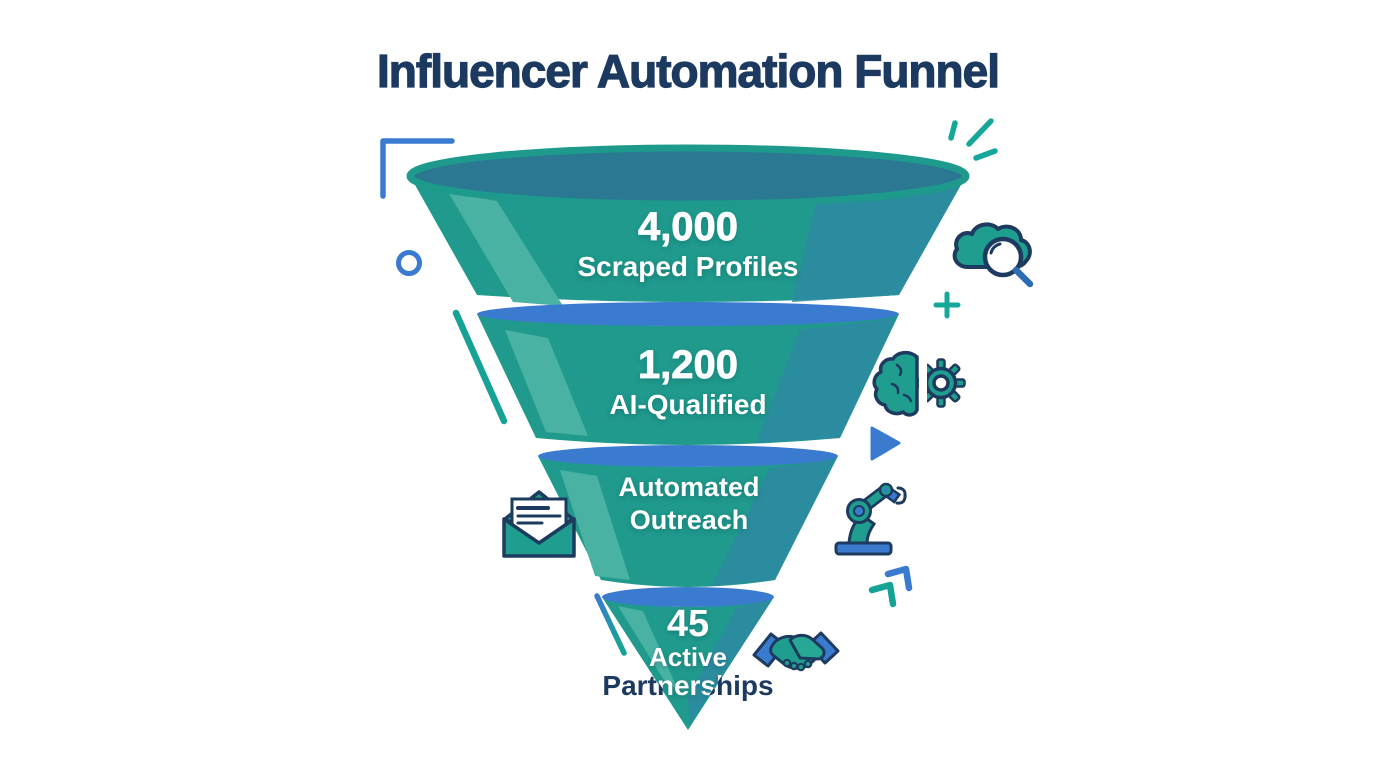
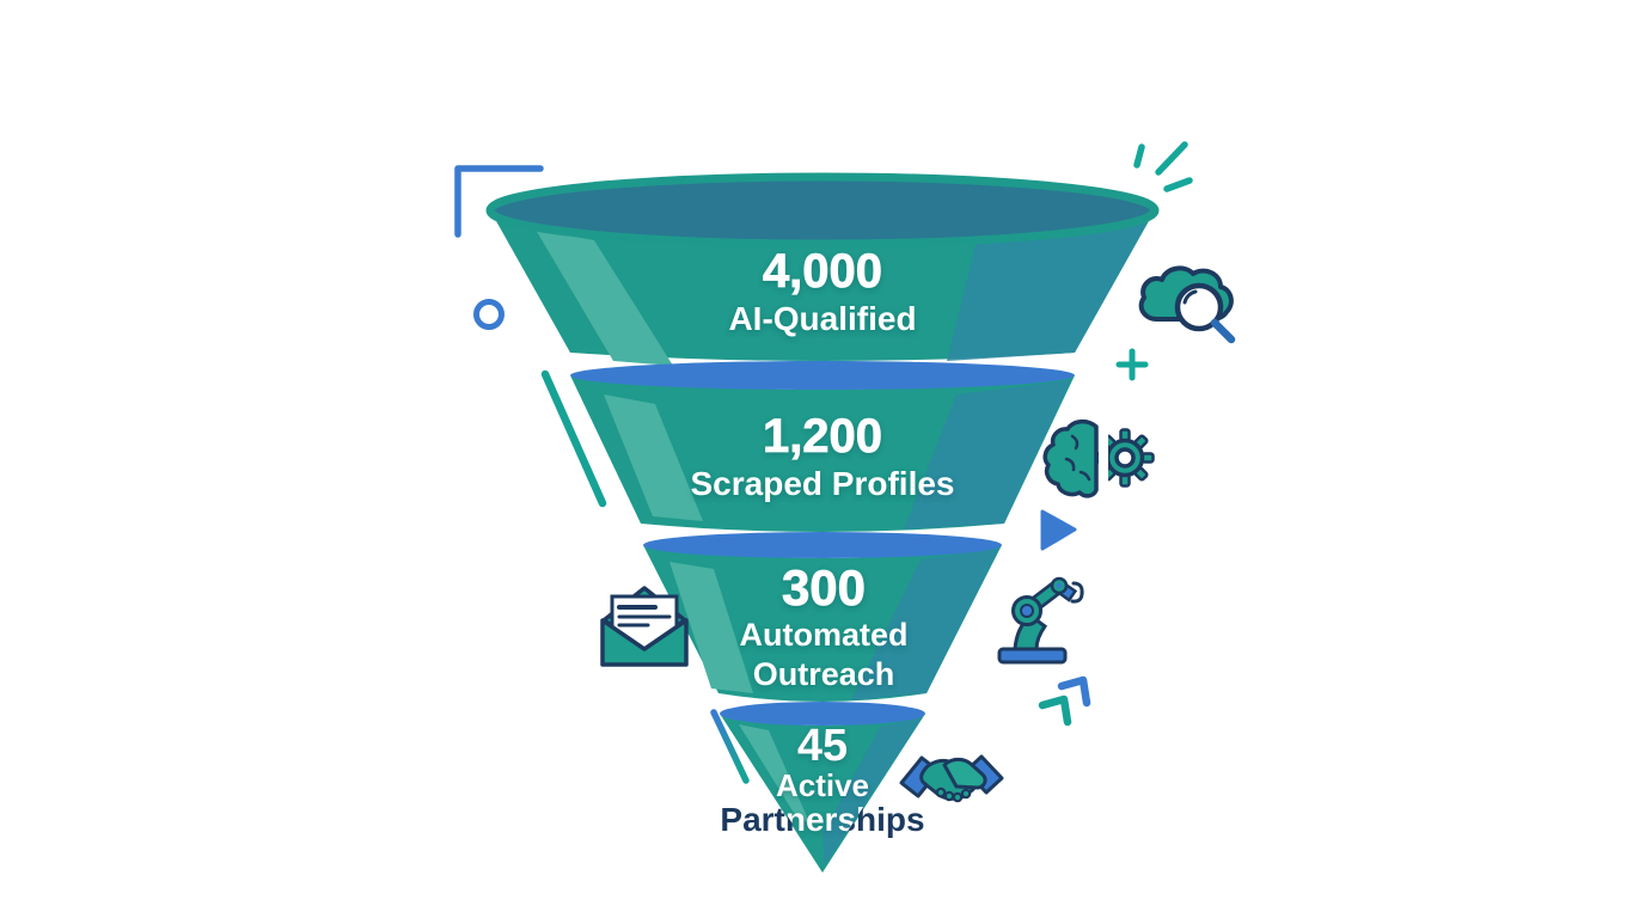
- Influencer Automation Funnel
  4,000
- Scraped Profiles
+ AI-Qualified
  1,200
- AI-Qualified
+ Scraped Profiles
+ 300
  Automated
  Outreach
  45
  Active
  Partnerships
